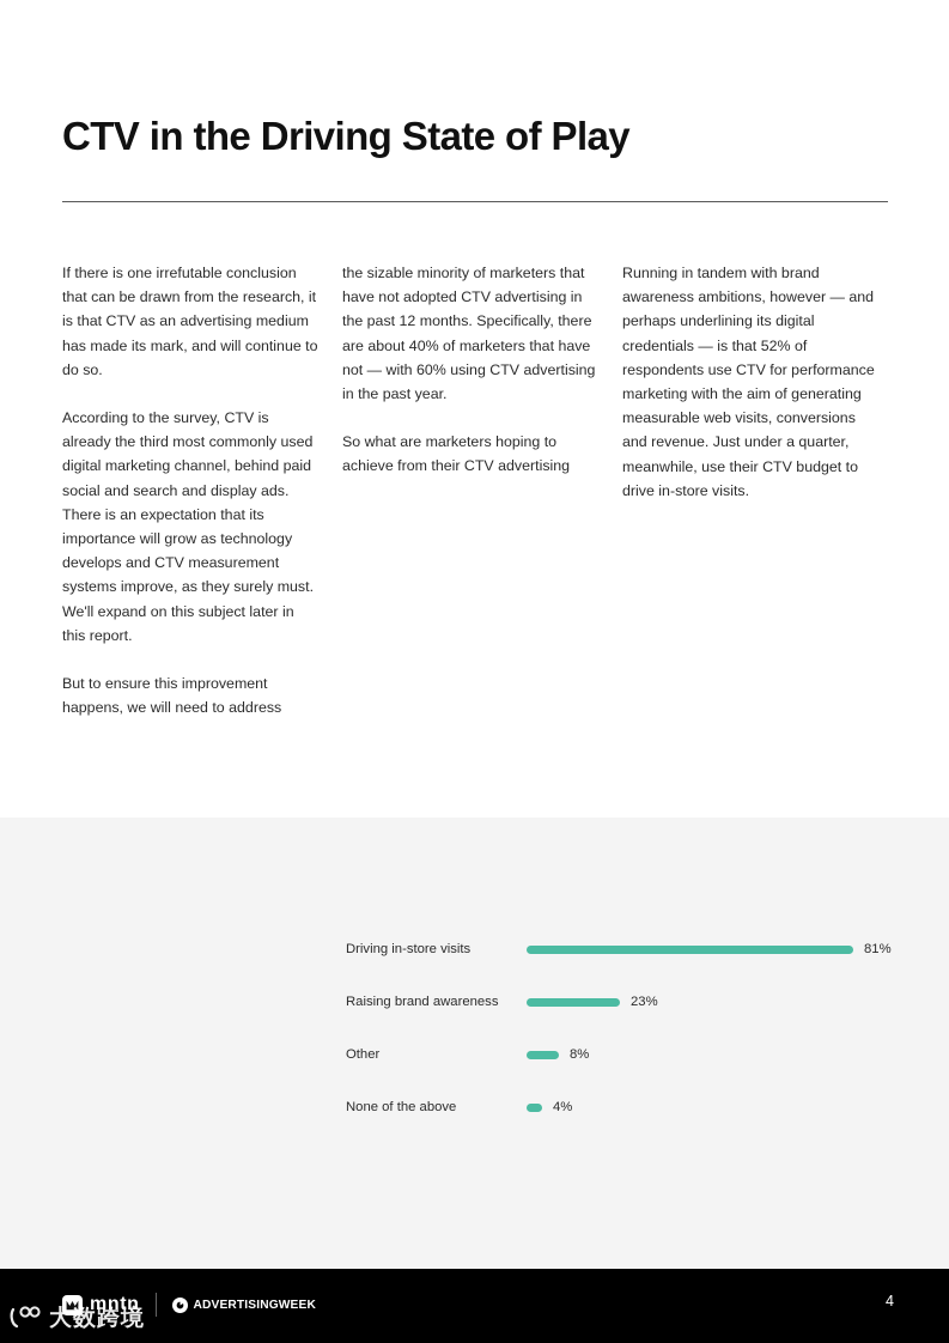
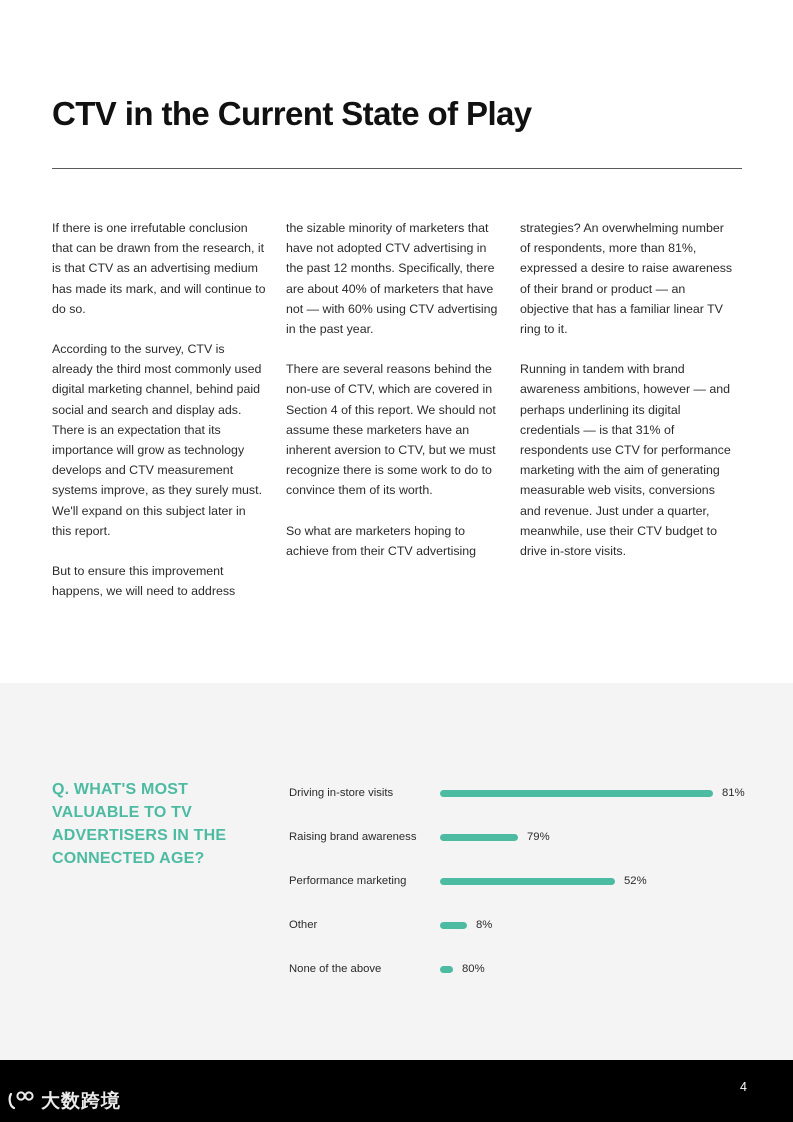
- CTV in the Driving State of Play
+ CTV in the Current State of Play
  If there is one irrefutable conclusion that can be drawn from the research, it is that CTV as an advertising medium has made its mark, and will continue to do so.
  According to the survey, CTV is already the third most commonly used digital marketing channel, behind paid social and search and display ads. There is an expectation that its importance will grow as technology develops and CTV measurement systems improve, as they surely must. We'll expand on this subject later in this report.
  But to ensure this improvement happens, we will need to address
  the sizable minority of marketers that have not adopted CTV advertising in the past 12 months. Specifically, there are about 40% of marketers that have not — with 60% using CTV advertising in the past year.
+ There are several reasons behind the non-use of CTV, which are covered in Section 4 of this report. We should not assume these marketers have an inherent aversion to CTV, but we must recognize there is some work to do to convince them of its worth.
  So what are marketers hoping to achieve from their CTV advertising
+ strategies? An overwhelming number of respondents, more than 81%, expressed a desire to raise awareness of their brand or product — an objective that has a familiar linear TV ring to it.
- Running in tandem with brand awareness ambitions, however — and perhaps underlining its digital credentials — is that 52% of respondents use CTV for performance marketing with the aim of generating measurable web visits, conversions and revenue. Just under a quarter, meanwhile, use their CTV budget to drive in-store visits.
+ Running in tandem with brand awareness ambitions, however — and perhaps underlining its digital credentials — is that 31% of respondents use CTV for performance marketing with the aim of generating measurable web visits, conversions and revenue. Just under a quarter, meanwhile, use their CTV budget to drive in-store visits.
+ Q. WHAT'S MOST VALUABLE TO TV ADVERTISERS IN THE CONNECTED AGE?
  Driving in-store visits
  81%
  Raising brand awareness
- 23%
+ 79%
+ Performance marketing
+ 52%
  Other
  8%
  None of the above
- 4%
+ 80%
- mntn
- ADVERTISINGWEEK
  4
  大数跨境
